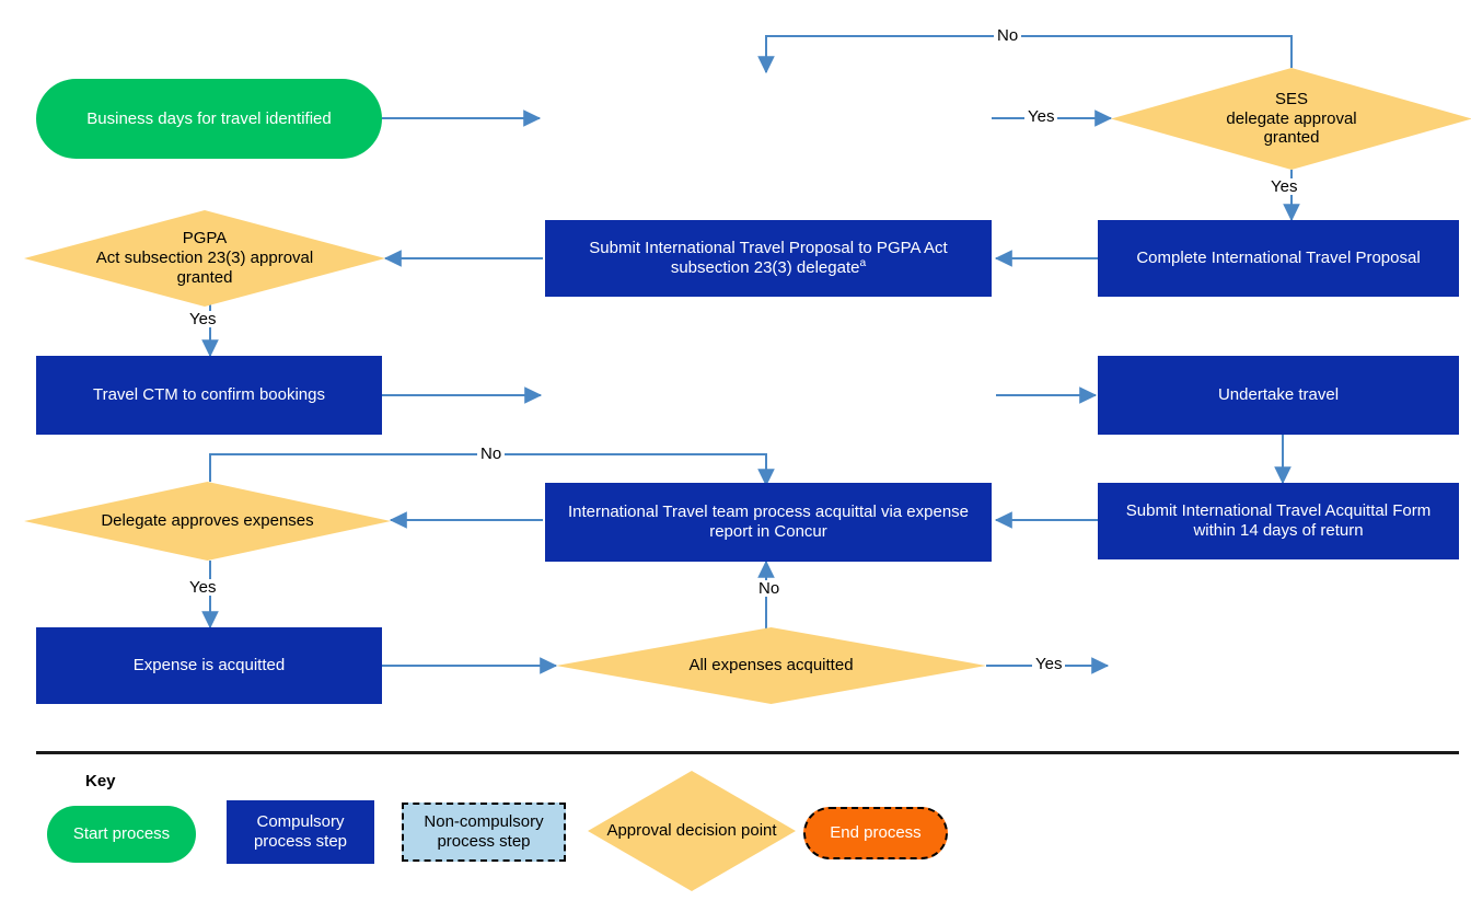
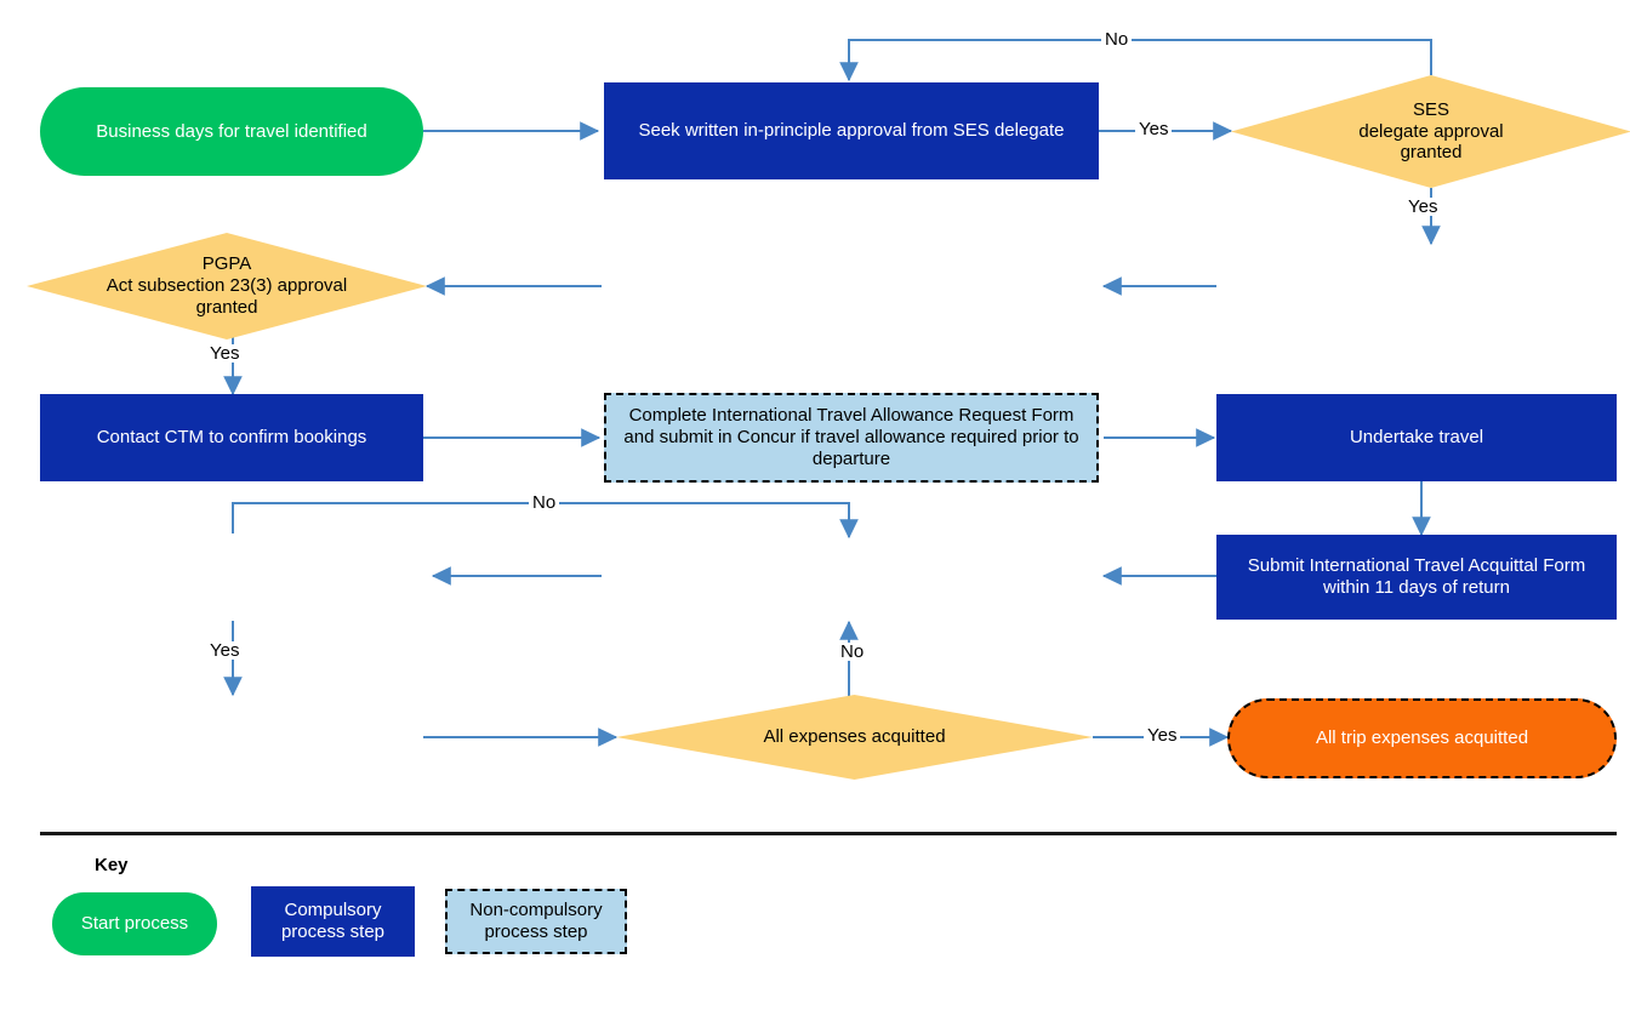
  No
  Yes
  Yes
  Yes
  No
  Yes
  No
  Yes
  Business days for travel identified
+ Seek written in-principle approval from SES delegate
  SES
  delegate approval
  granted
- Complete International Travel Proposal
- Submit International Travel Proposal to PGPA Act subsection 23(3) delegatea
  PGPA
  Act subsection 23(3) approval
  granted
- Travel CTM to confirm bookings
+ Contact CTM to confirm bookings
+ Complete International Travel Allowance Request Form and submit in Concur if travel allowance required prior to departure
  Undertake travel
- Submit International Travel Acquittal Form within 14 days of return
+ Submit International Travel Acquittal Form within 11 days of return
- International Travel team process acquittal via expense report in Concur
- Delegate approves expenses
- Expense is acquitted
  All expenses acquitted
+ All trip expenses acquitted
  Key
  Start process
  Compulsory process step
  Non-compulsory process step
- Approval decision point
- End process
